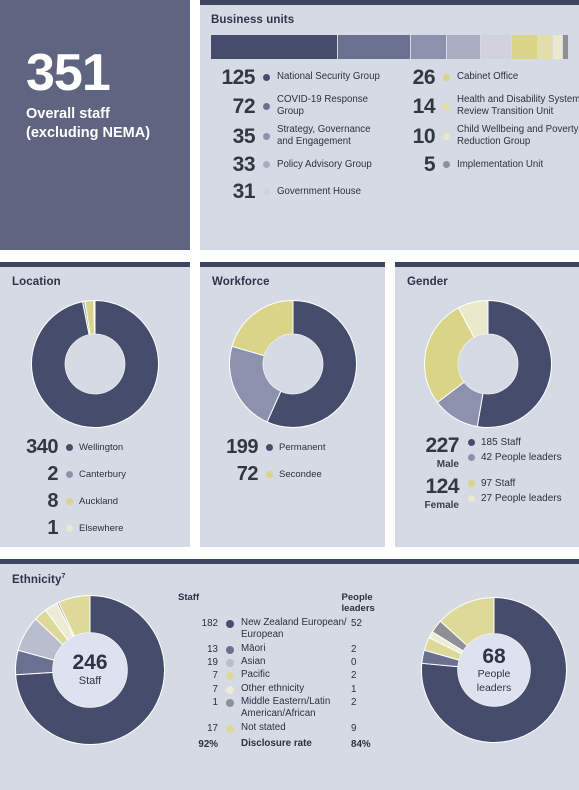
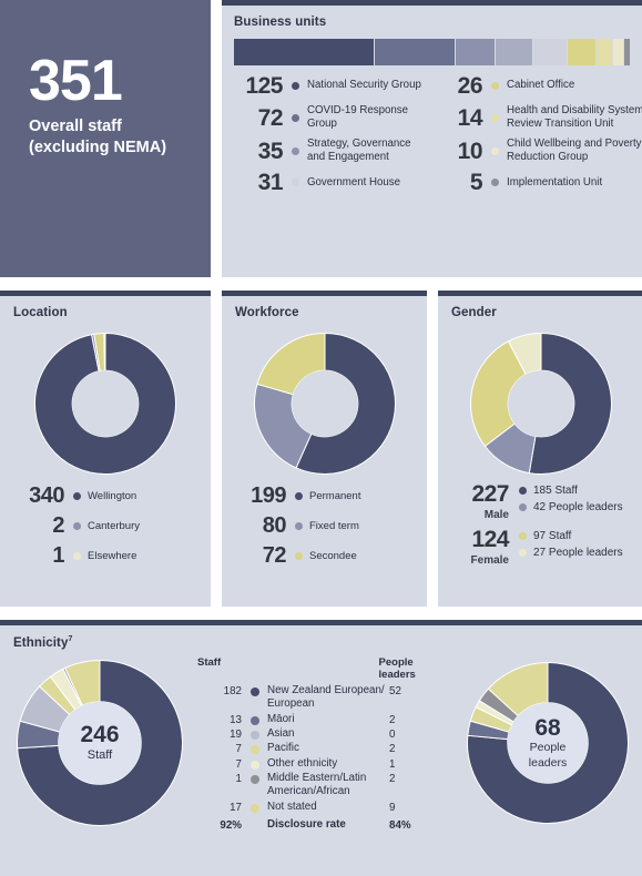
  351
  Overall staff
  (excluding NEMA)
  Business units
  125
  National Security Group
  72
  COVID-19 Response Group
  35
  Strategy, Governance and Engagement
- 33
- Policy Advisory Group
  31
  Government House
  26
  Cabinet Office
  14
  Health and Disability System Review Transition Unit
  10
  Child Wellbeing and Poverty Reduction Group
  5
  Implementation Unit
  Location
  340
  Wellington
  2
  Canterbury
- 8
- Auckland
  1
  Elsewhere
  Workforce
  199
  Permanent
+ 80
+ Fixed term
  72
  Secondee
  Gender
  227
  Male
  185 Staff
  42 People leaders
  124
  Female
  97 Staff
  27 People leaders
  Ethnicity
  246
  Staff
  68
  People
  leaders
  Staff
  People leaders
  182
  New Zealand European/ European
  52
  13
  Māori
  2
  19
  Asian
  0
  7
  Pacific
  2
  7
  Other ethnicity
  1
  1
  Middle Eastern/Latin American/African
  2
  17
  Not stated
  9
  92%
  Disclosure rate
  84%
